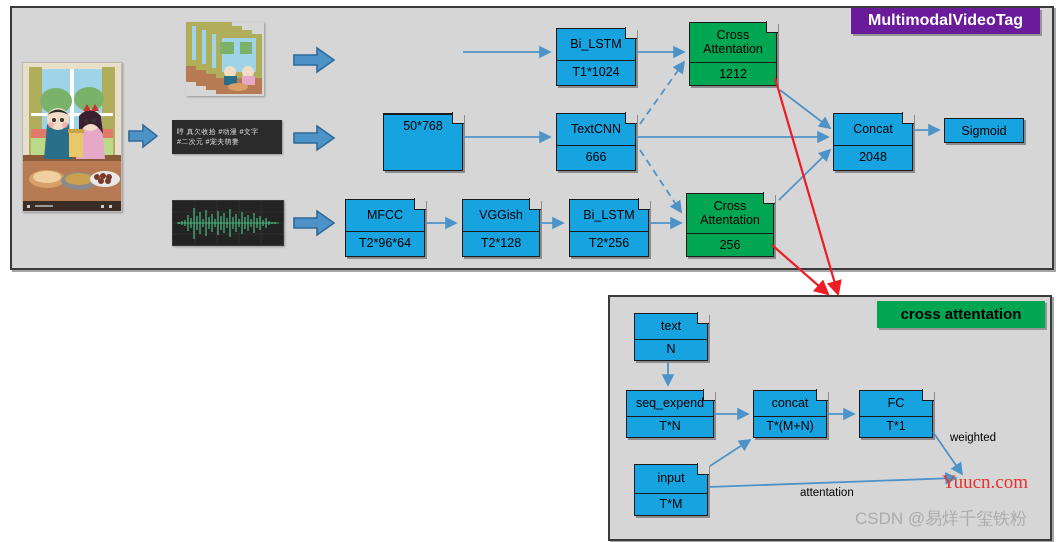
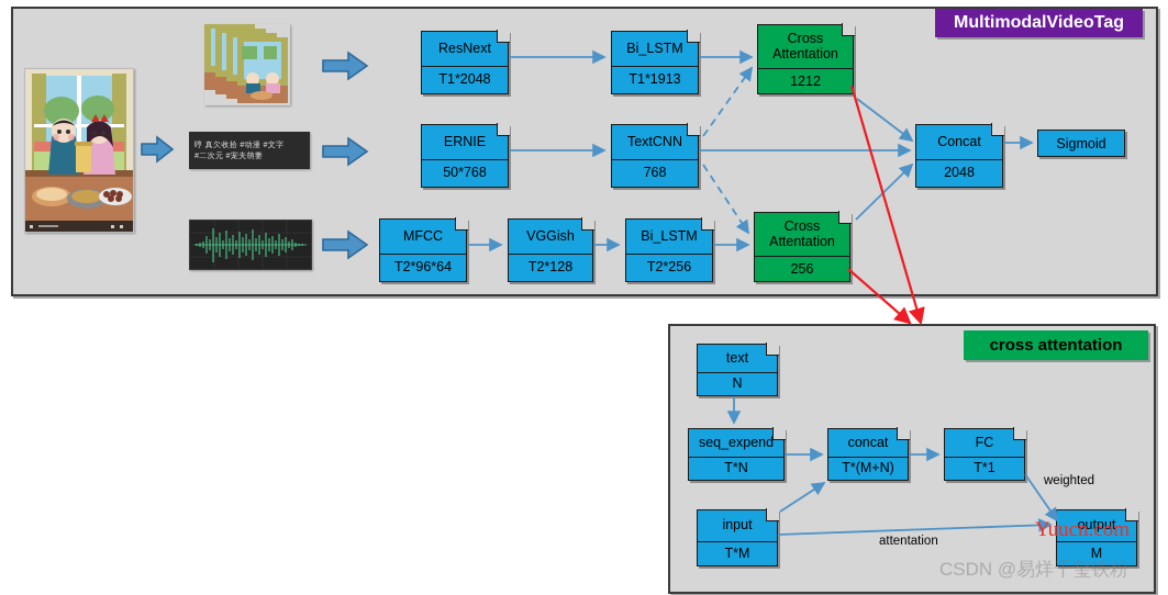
  MultimodalVideoTag
  哼 真欠收拾 #动漫 #文字
  #二次元 #宠夫萌妻
+ ResNext
+ T1*2048
  Bi_LSTM
- T1*1024
+ T1*1913
  Cross
  Attentation
  1212
+ ERNIE
  50*768
  TextCNN
- 666
+ 768
  MFCC
  T2*96*64
  VGGish
  T2*128
  Bi_LSTM
  T2*256
  Cross
  Attentation
  256
  Concat
  2048
  Sigmoid
  cross attentation
  text
  N
  seq_expend
  T*N
  concat
  T*(M+N)
  FC
  T*1
  input
  T*M
+ output
+ M
  weighted
  attentation
  CSDN @易烊千玺铁粉
  Yuucn.com
